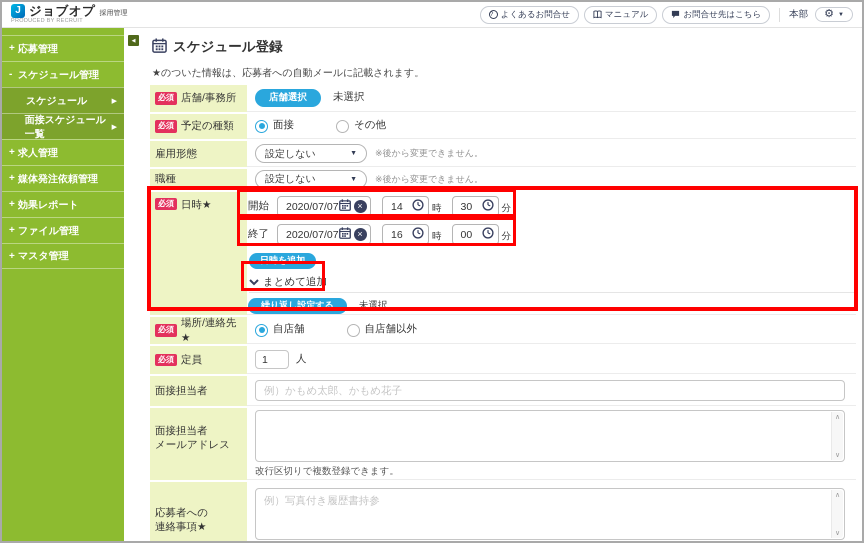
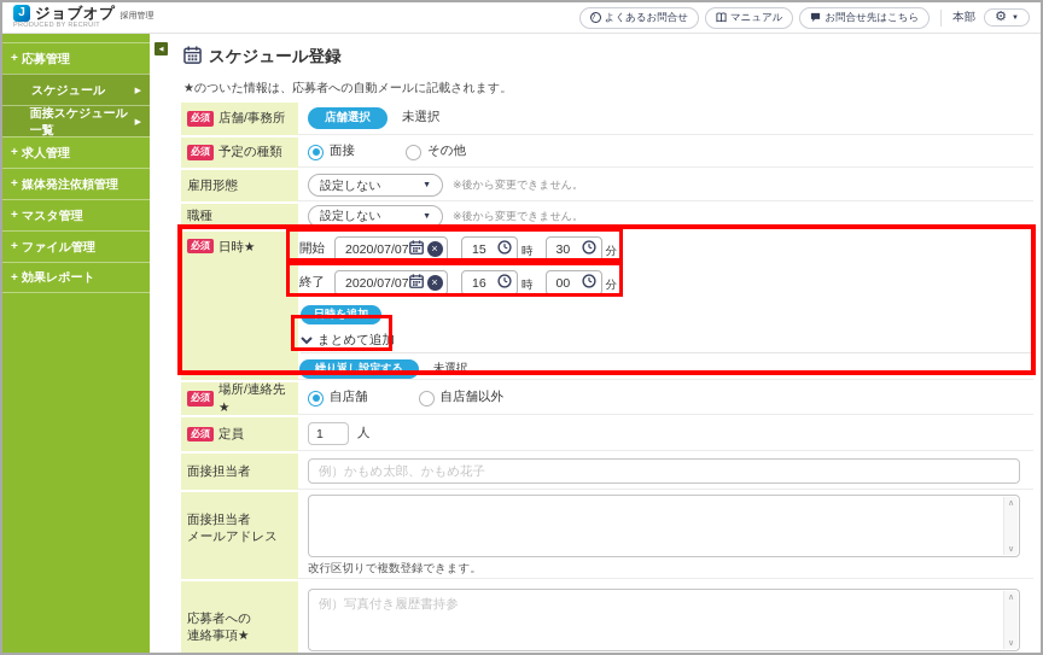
  J
  ジョブオプ
  よくあるお問合せ
  マニュアル
  お問合せ先はこちら
  本部
  ⚙
  +
  応募管理
- -
- スケジュール管理
  スケジュール
  面接スケジュール一覧
  +
  求人管理
  +
  媒体発注依頼管理
  +
- 効果レポート
+ マスタ管理
  +
  ファイル管理
  +
- マスタ管理
+ 効果レポート
  スケジュール登録
  ★のついた情報は、応募者への自動メールに記載されます。
  必須
  店舗/事務所
  店舗選択
  未選択
  必須
  予定の種類
  面接
  その他
  雇用形態
  設定しない
  ※後から変更できません。
  職種
  設定しない
  ※後から変更できません。
  必須
  日時★
  開始
  2020/07/07
  ×
- 14
+ 15
  時
  30
  分
  終了
  2020/07/07
  ×
  16
  時
  00
  分
  日時を追加
  まとめて追加
  繰り返し設定する
  未選択
  必須
  場所/連絡先★
  自店舗
  自店舗以外
  必須
  定員
  1
  人
  面接担当者
  例）かもめ太郎、かもめ花子
  面接担当者
  メールアドレス
  改行区切りで複数登録できます。
  応募者への
  連絡事項★
  例）写真付き履歴書持参
